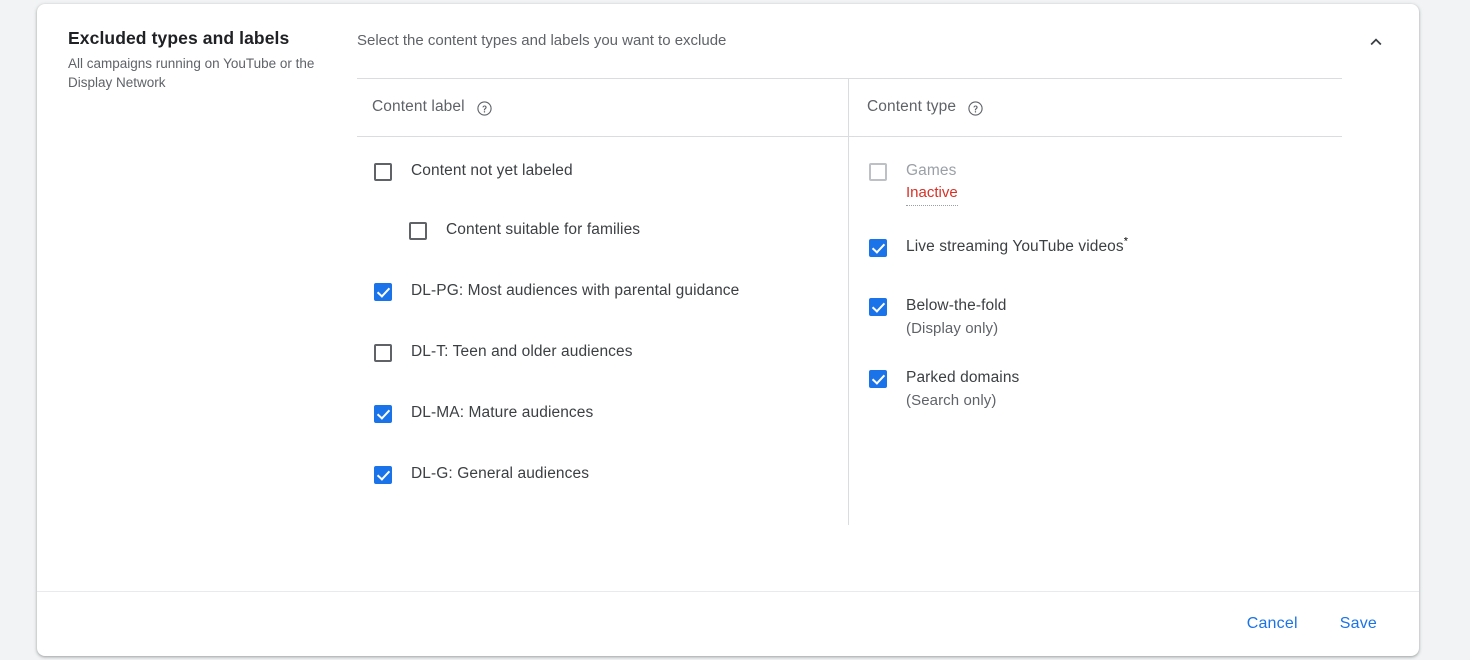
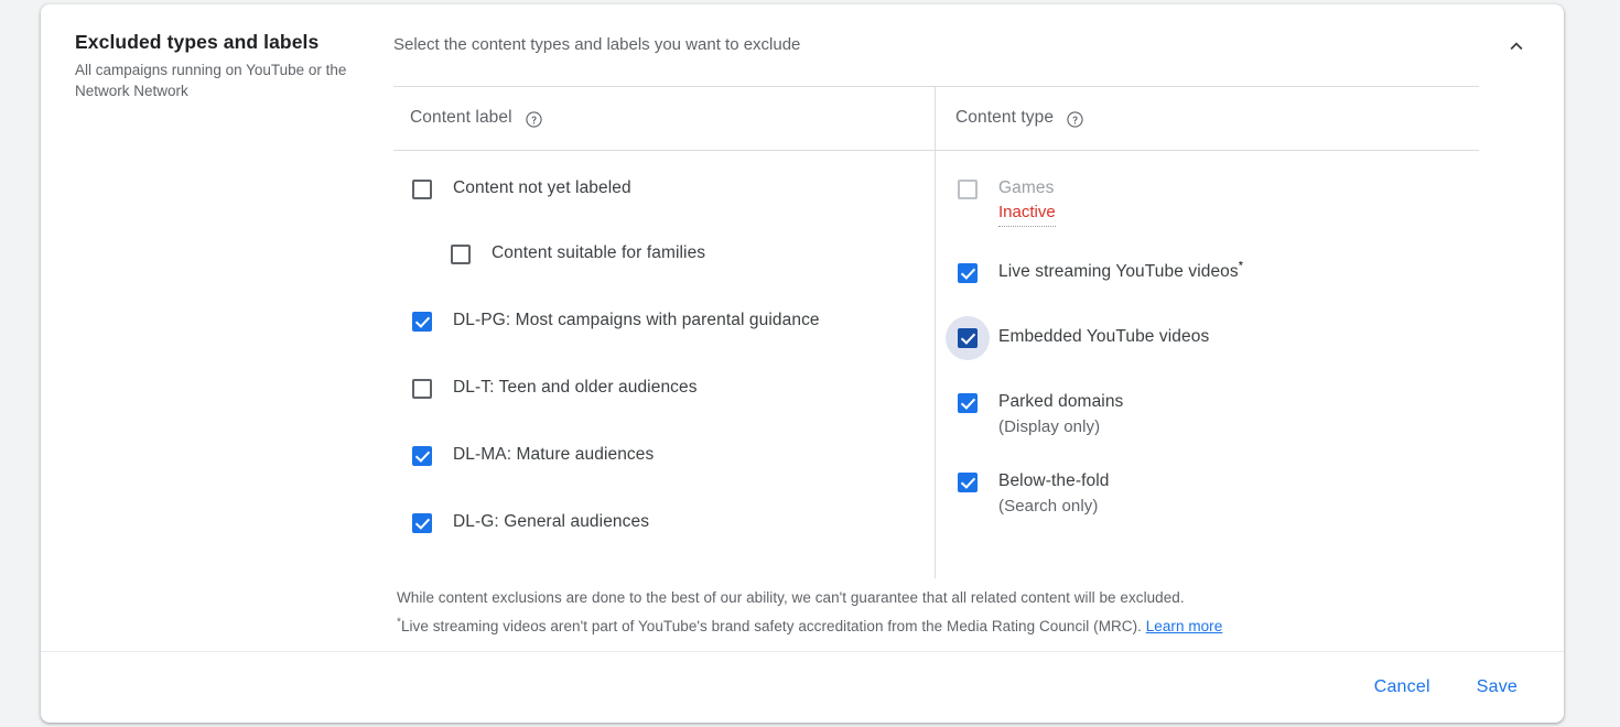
  Excluded types and labels
- All campaigns running on YouTube or the Display Network
+ All campaigns running on YouTube or the Network Network
  Select the content types and labels you want to exclude
  Content label
  Content not yet labeled
  Content suitable for families
- DL-PG: Most audiences with parental guidance
+ DL-PG: Most campaigns with parental guidance
  DL-T: Teen and older audiences
  DL-MA: Mature audiences
  DL-G: General audiences
  Content type
  Games
  Inactive
  Live streaming YouTube videos*
+ Embedded YouTube videos
- Below-the-fold
+ Parked domains
  (Display only)
- Parked domains
+ Below-the-fold
  (Search only)
+ While content exclusions are done to the best of our ability, we can't guarantee that all related content will be excluded.
+ *Live streaming videos aren't part of YouTube's brand safety accreditation from the Media Rating Council (MRC). Learn more
  Cancel
  Save
